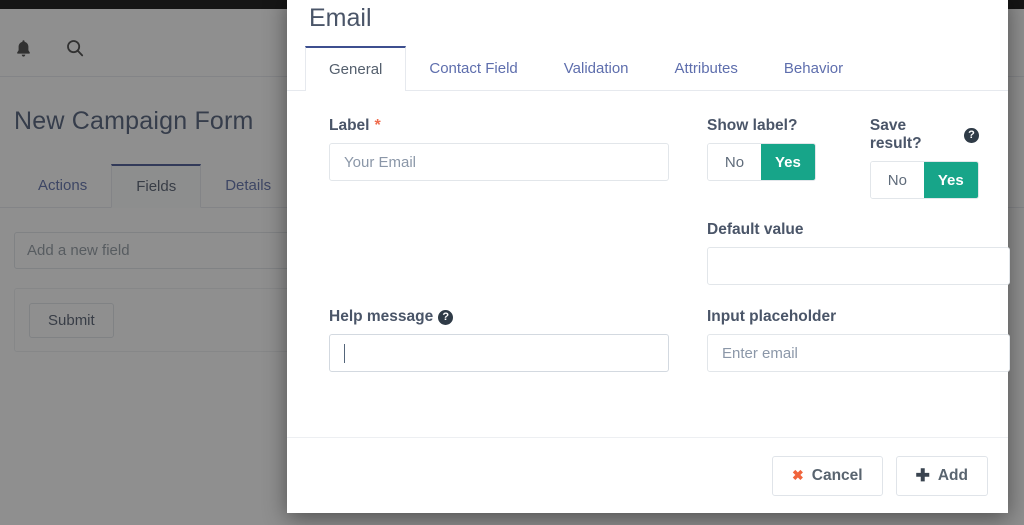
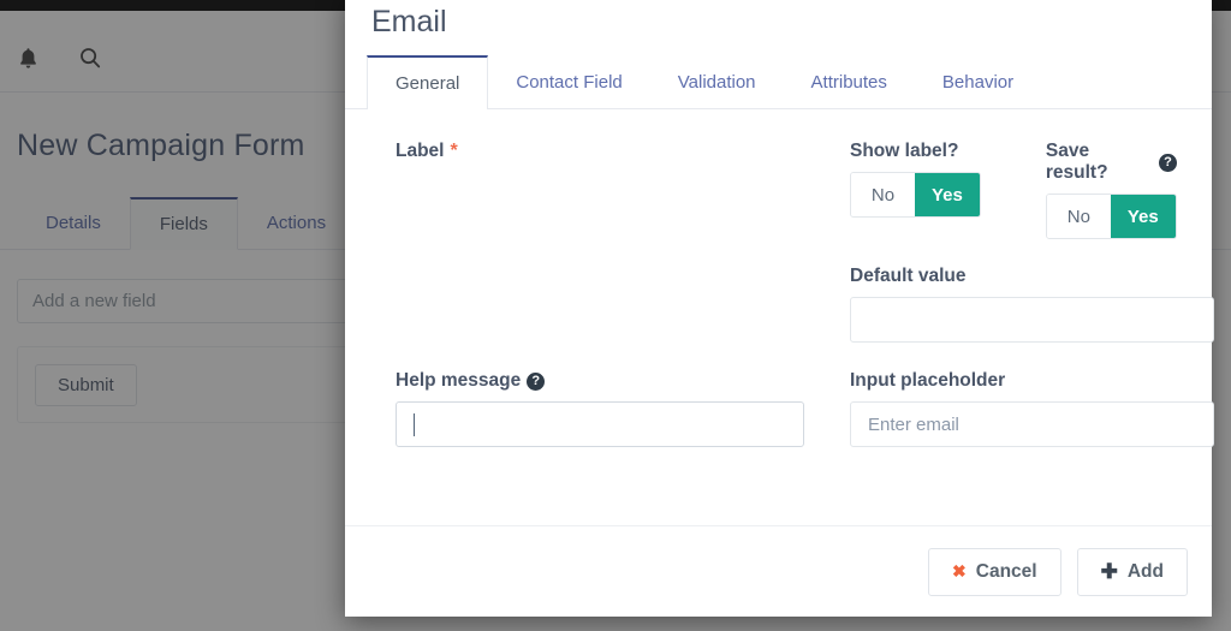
  New Campaign Form
- Actions
+ Details
  Fields
- Details
+ Actions
  Add a new field
  Submit
  Email
  General
  Contact Field
  Validation
  Attributes
  Behavior
  Label
  *
- Your Email
  Show label?
  No
  Yes
  Save result?
  ?
  No
  Yes
  Default value
  Help message
  ?
  Input placeholder
  Enter email
  ✖
  Cancel
  ✚
  Add
